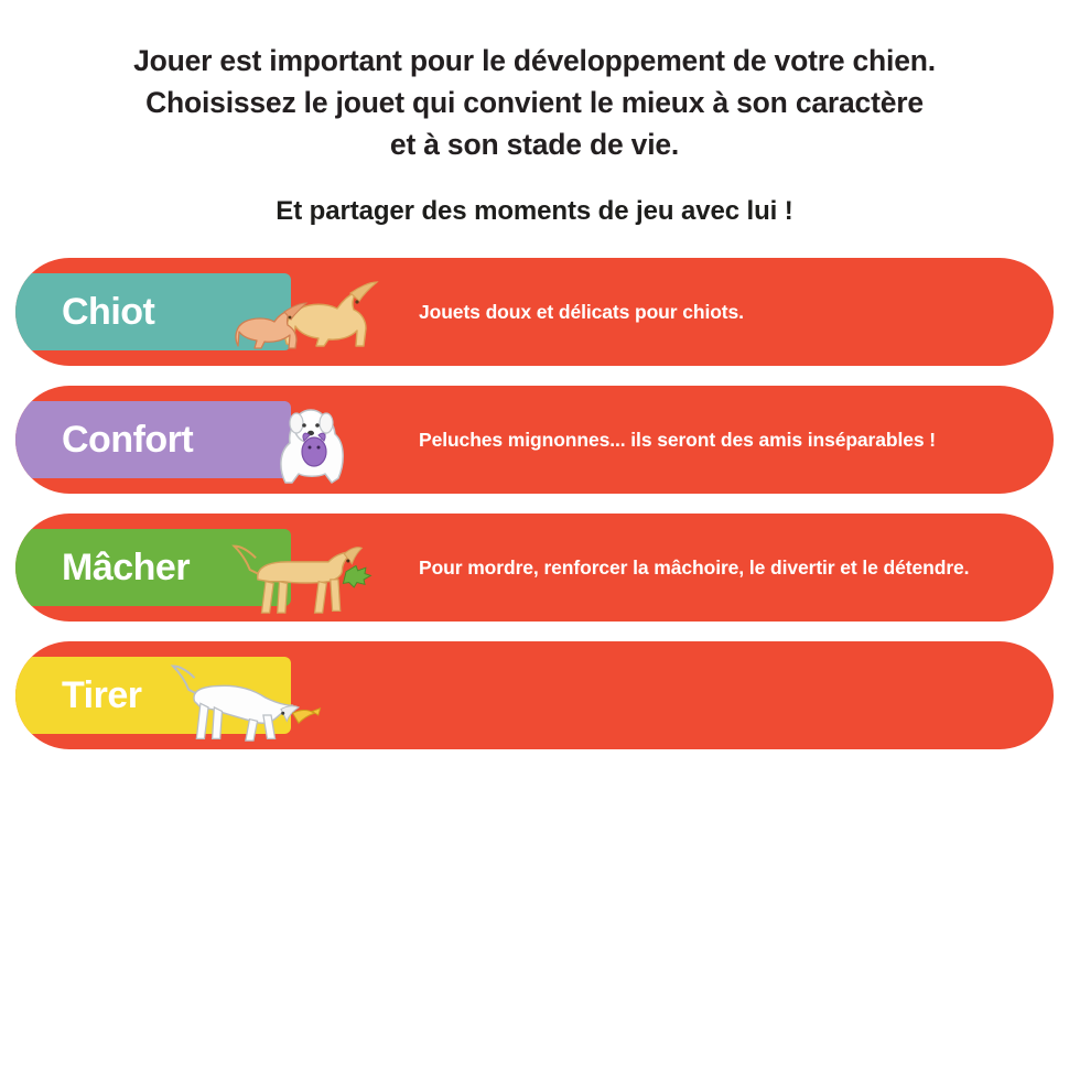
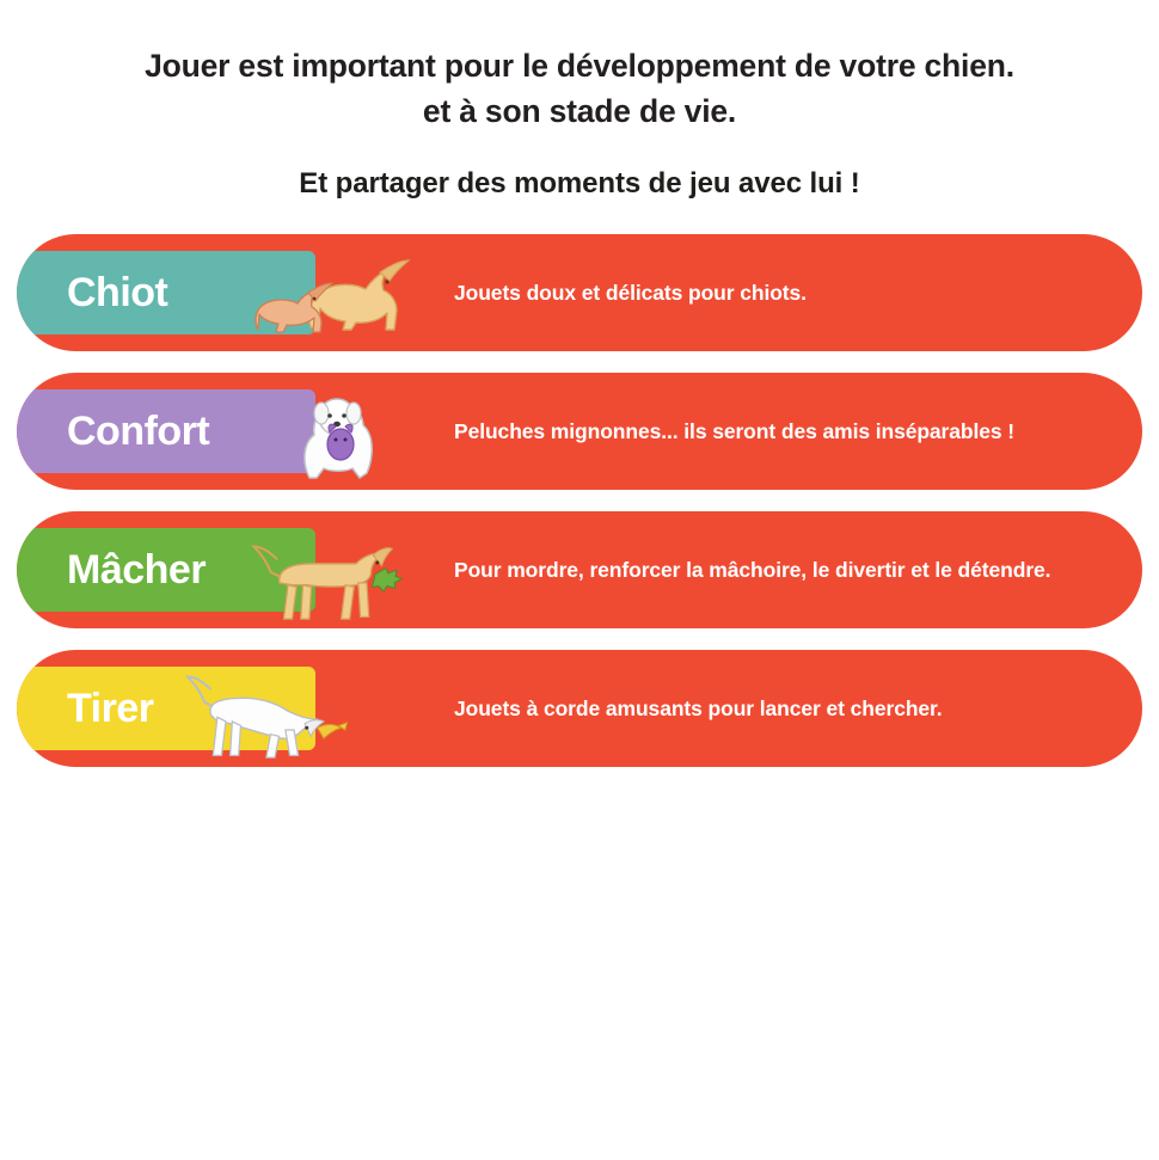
  Jouer est important pour le développement de votre chien.
- Choisissez le jouet qui convient le mieux à son caractère
  et à son stade de vie.
  Et partager des moments de jeu avec lui !
  Chiot
  Jouets doux et délicats pour chiots.
  Confort
  Peluches mignonnes... ils seront des amis inséparables !
  Mâcher
  Pour mordre, renforcer la mâchoire, le divertir et le détendre.
  Tirer
+ Jouets à corde amusants pour lancer et chercher.
